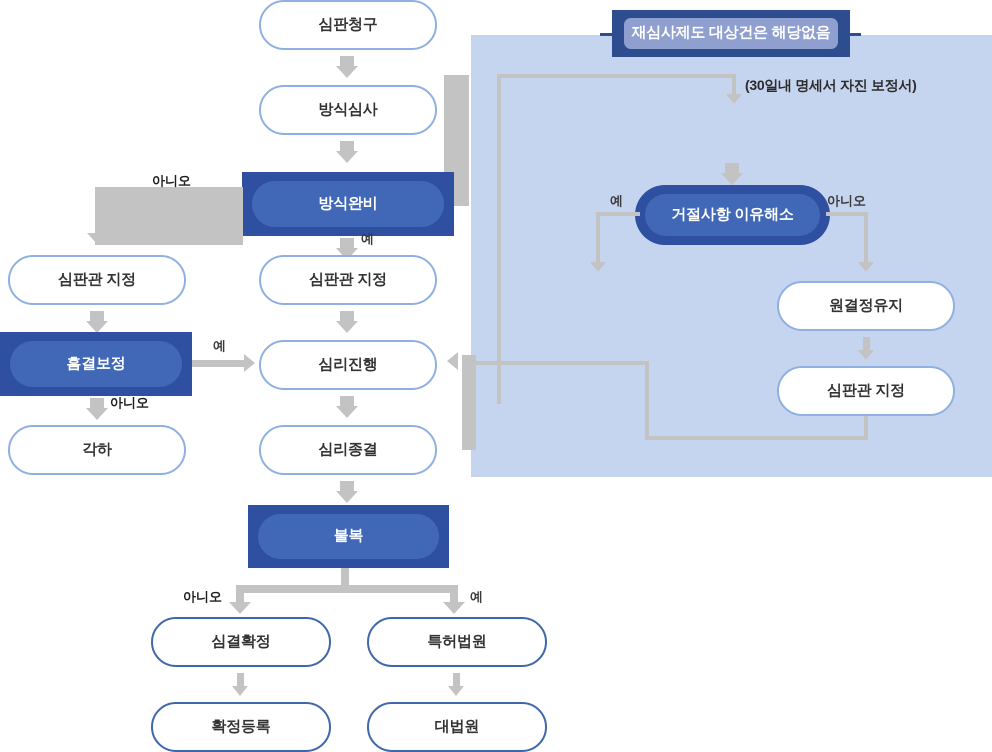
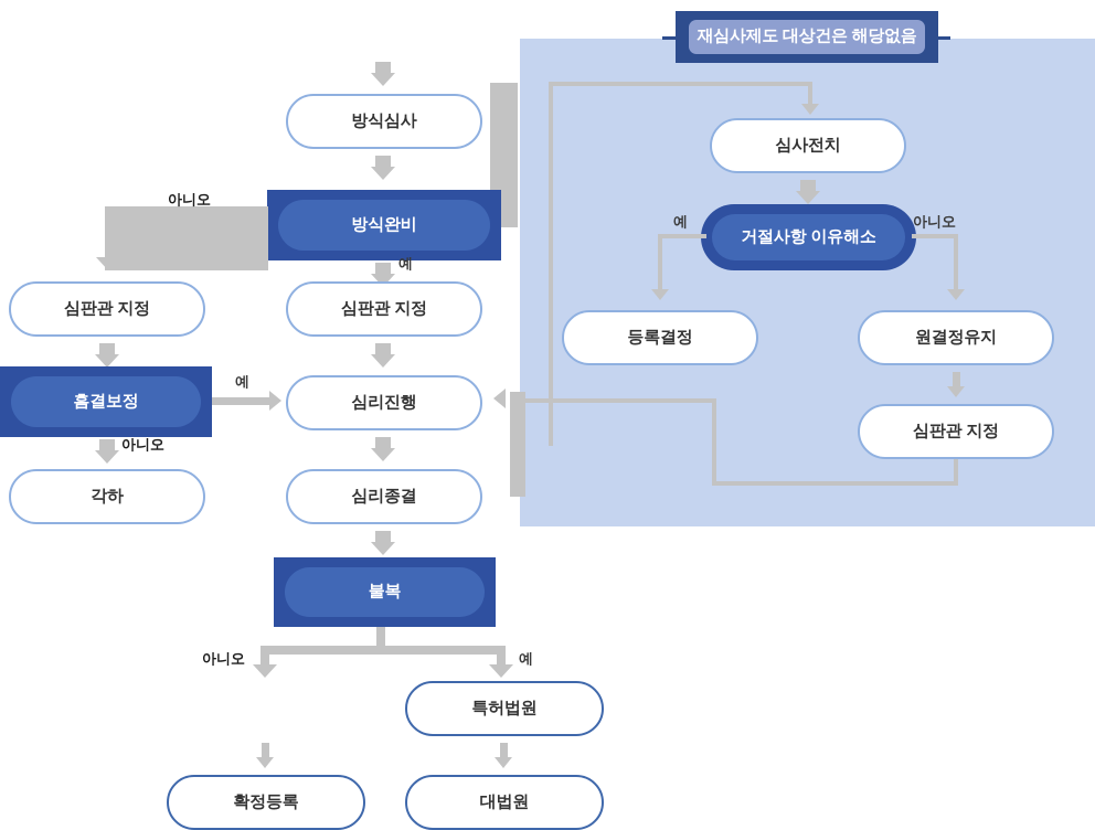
  재심사제도 대상건은 해당없음
- (30일내 명세서 자진 보정서)
- 심판청구
  방식심사
  방식완비
  아니오
  예
  심판관 지정
  흠결보정
  예
  아니오
  각하
  심판관 지정
  심리진행
  심리종결
  불복
  아니오
  예
- 심결확정
  확정등록
  특허법원
  대법원
+ 심사전치
  거절사항 이유해소
  예
  아니오
+ 등록결정
  원결정유지
  심판관 지정
